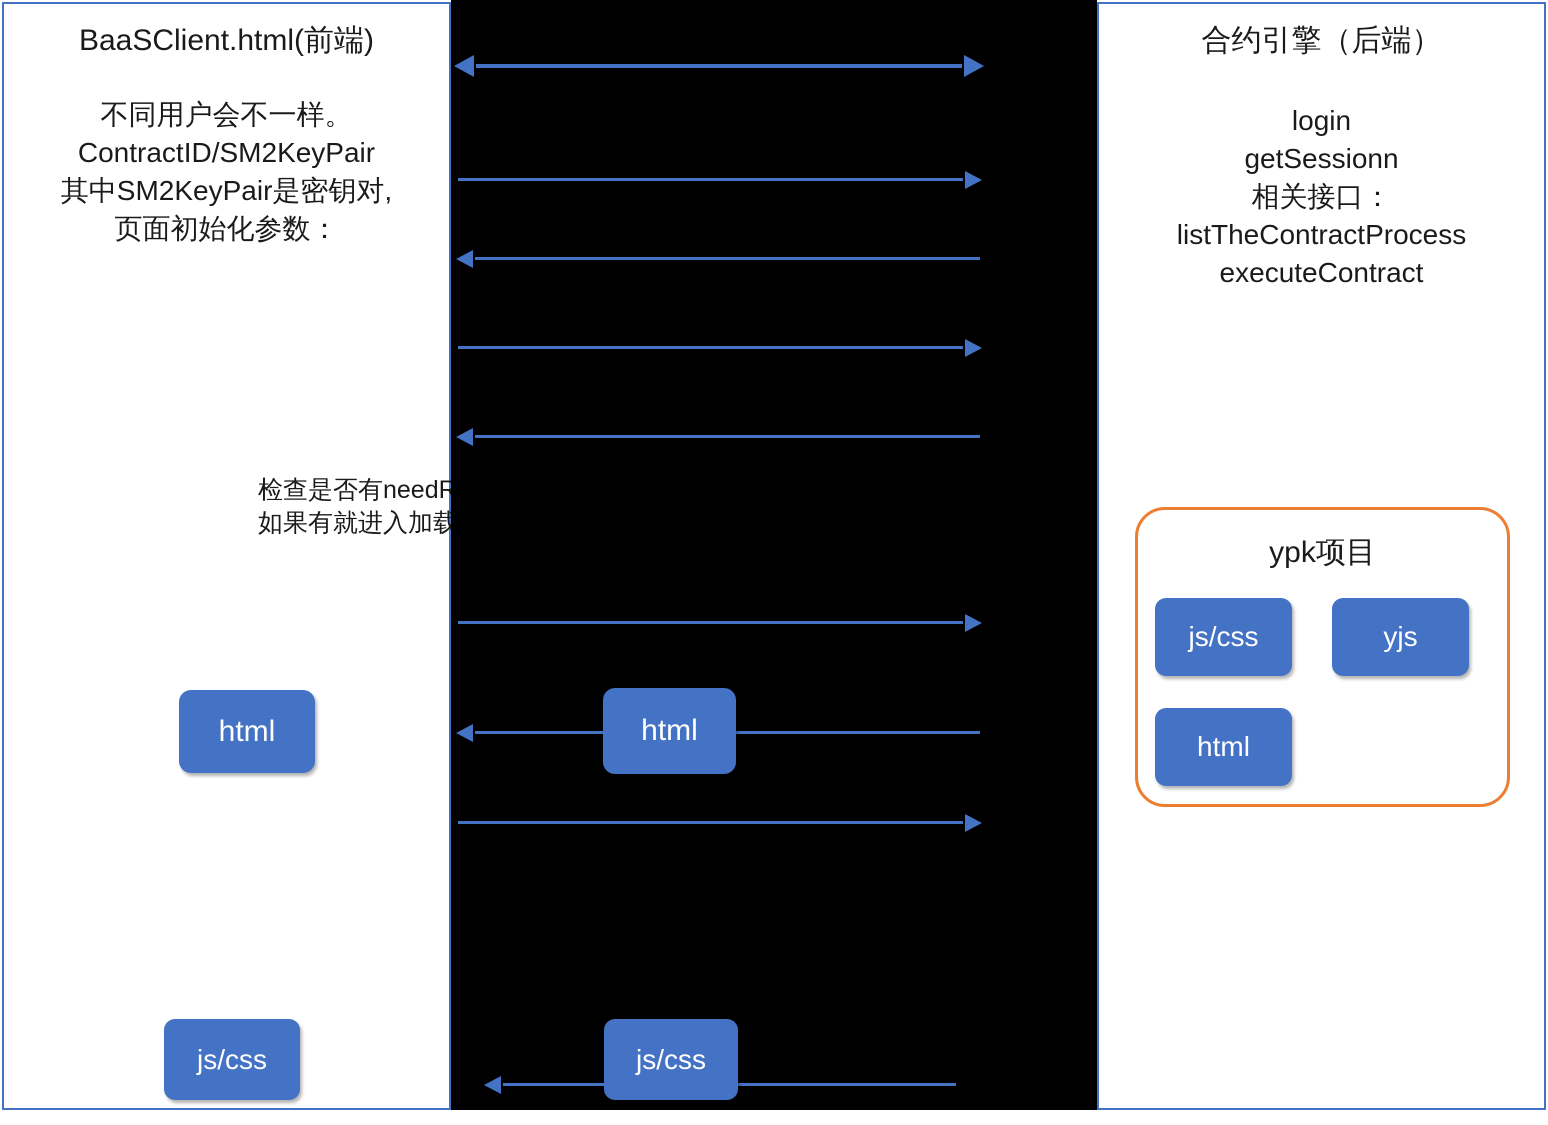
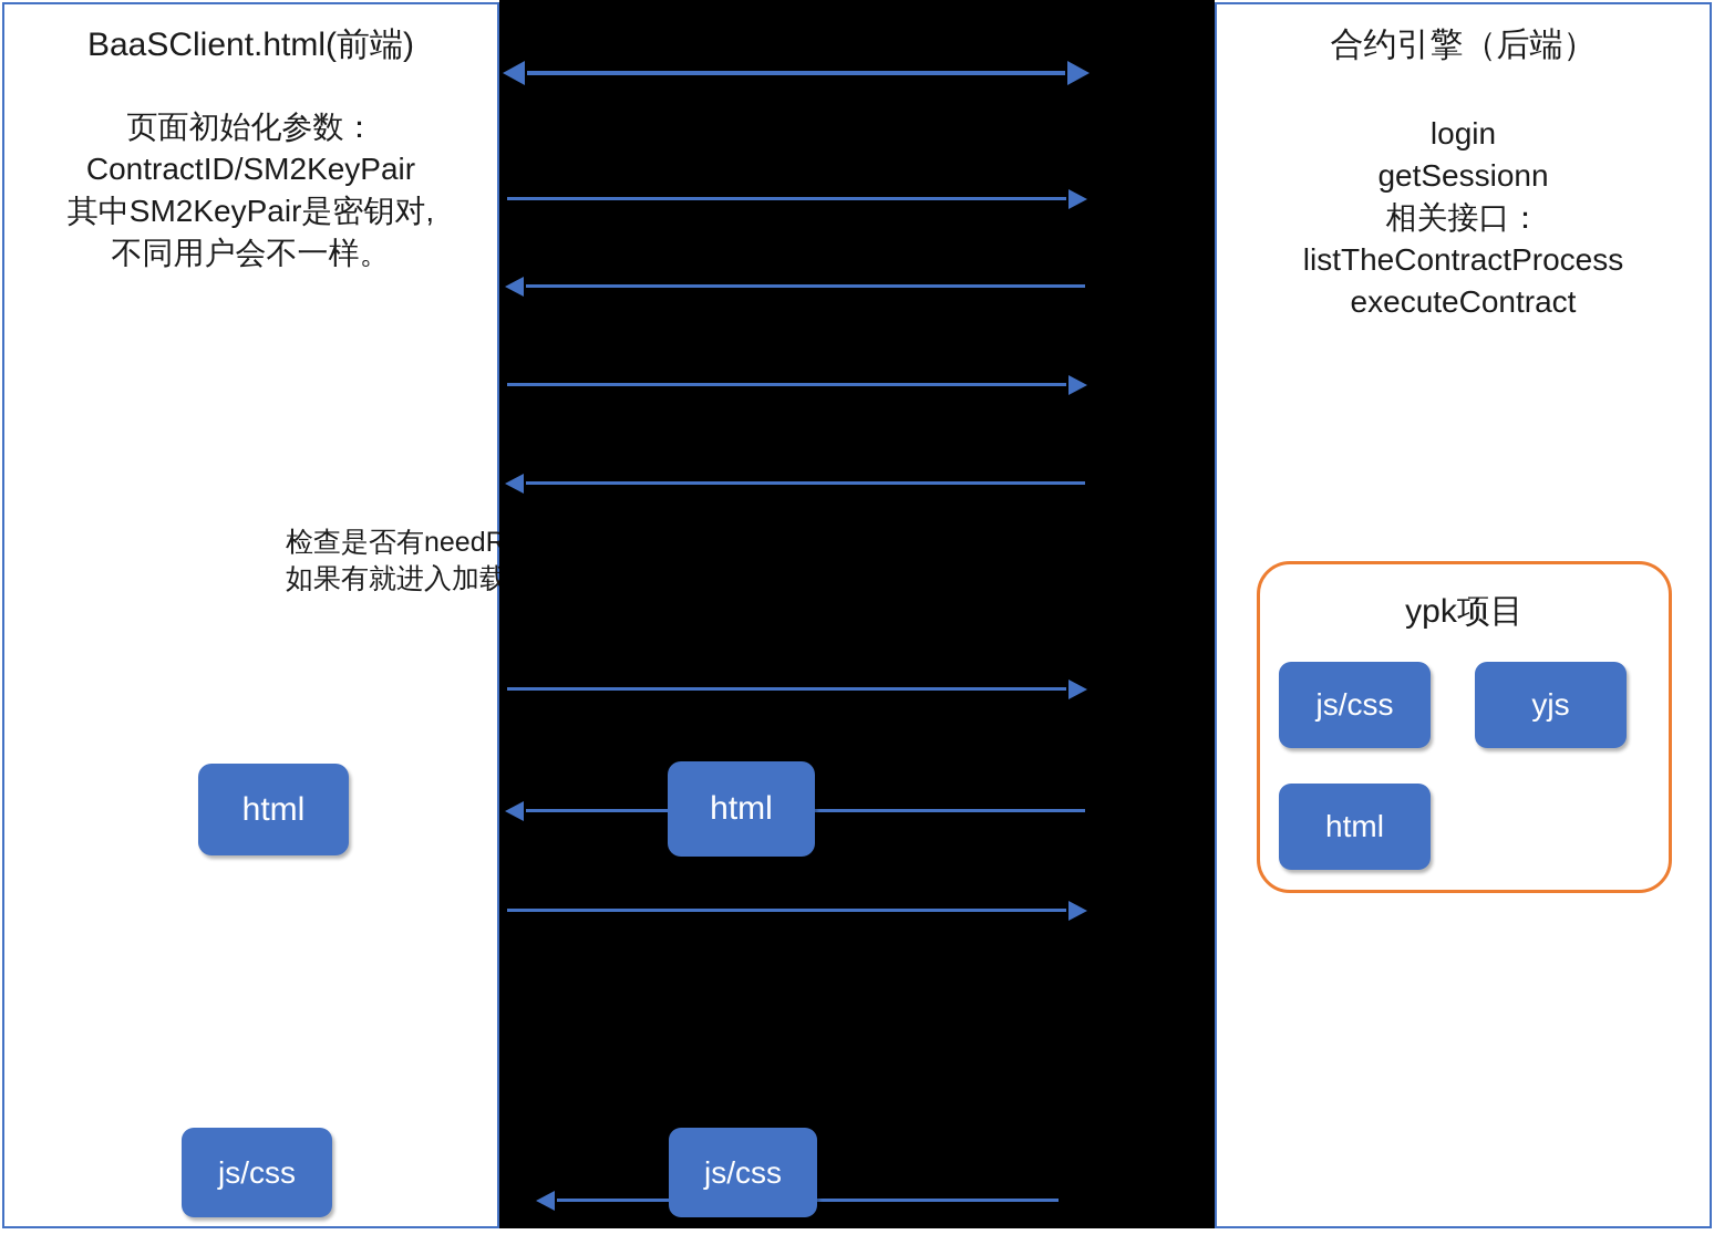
  BaaSClient.html(前端)
- 不同用户会不一样。
+ 页面初始化参数：
  ContractID/SM2KeyPair
  其中SM2KeyPair是密钥对,
- 页面初始化参数：
+ 不同用户会不一样。
  合约引擎（后端）
  login
  getSessionn
  相关接口：
  listTheContractProcess
  executeContract
  检查是否有needR
  如果有就进入加载
  html
  html
  js/css
  js/css
  ypk项目
  js/css
  yjs
  html
